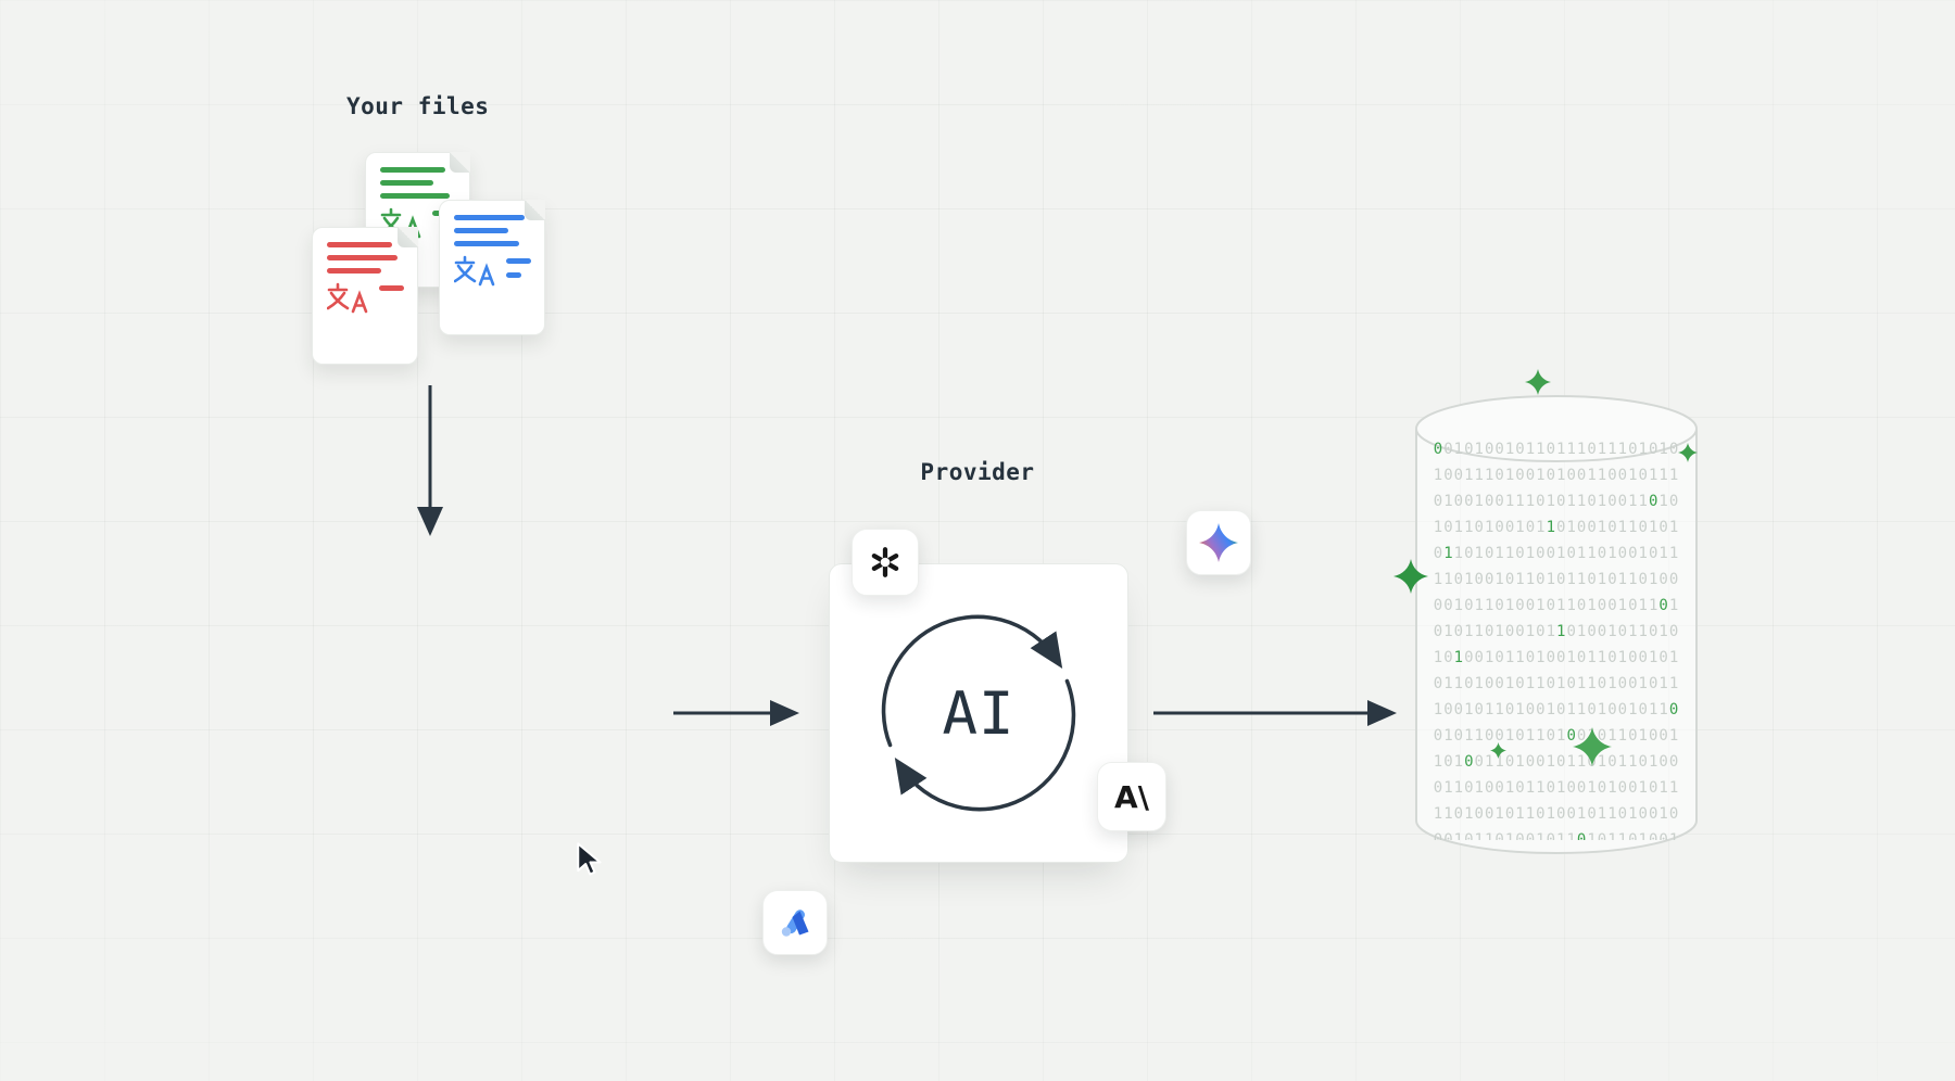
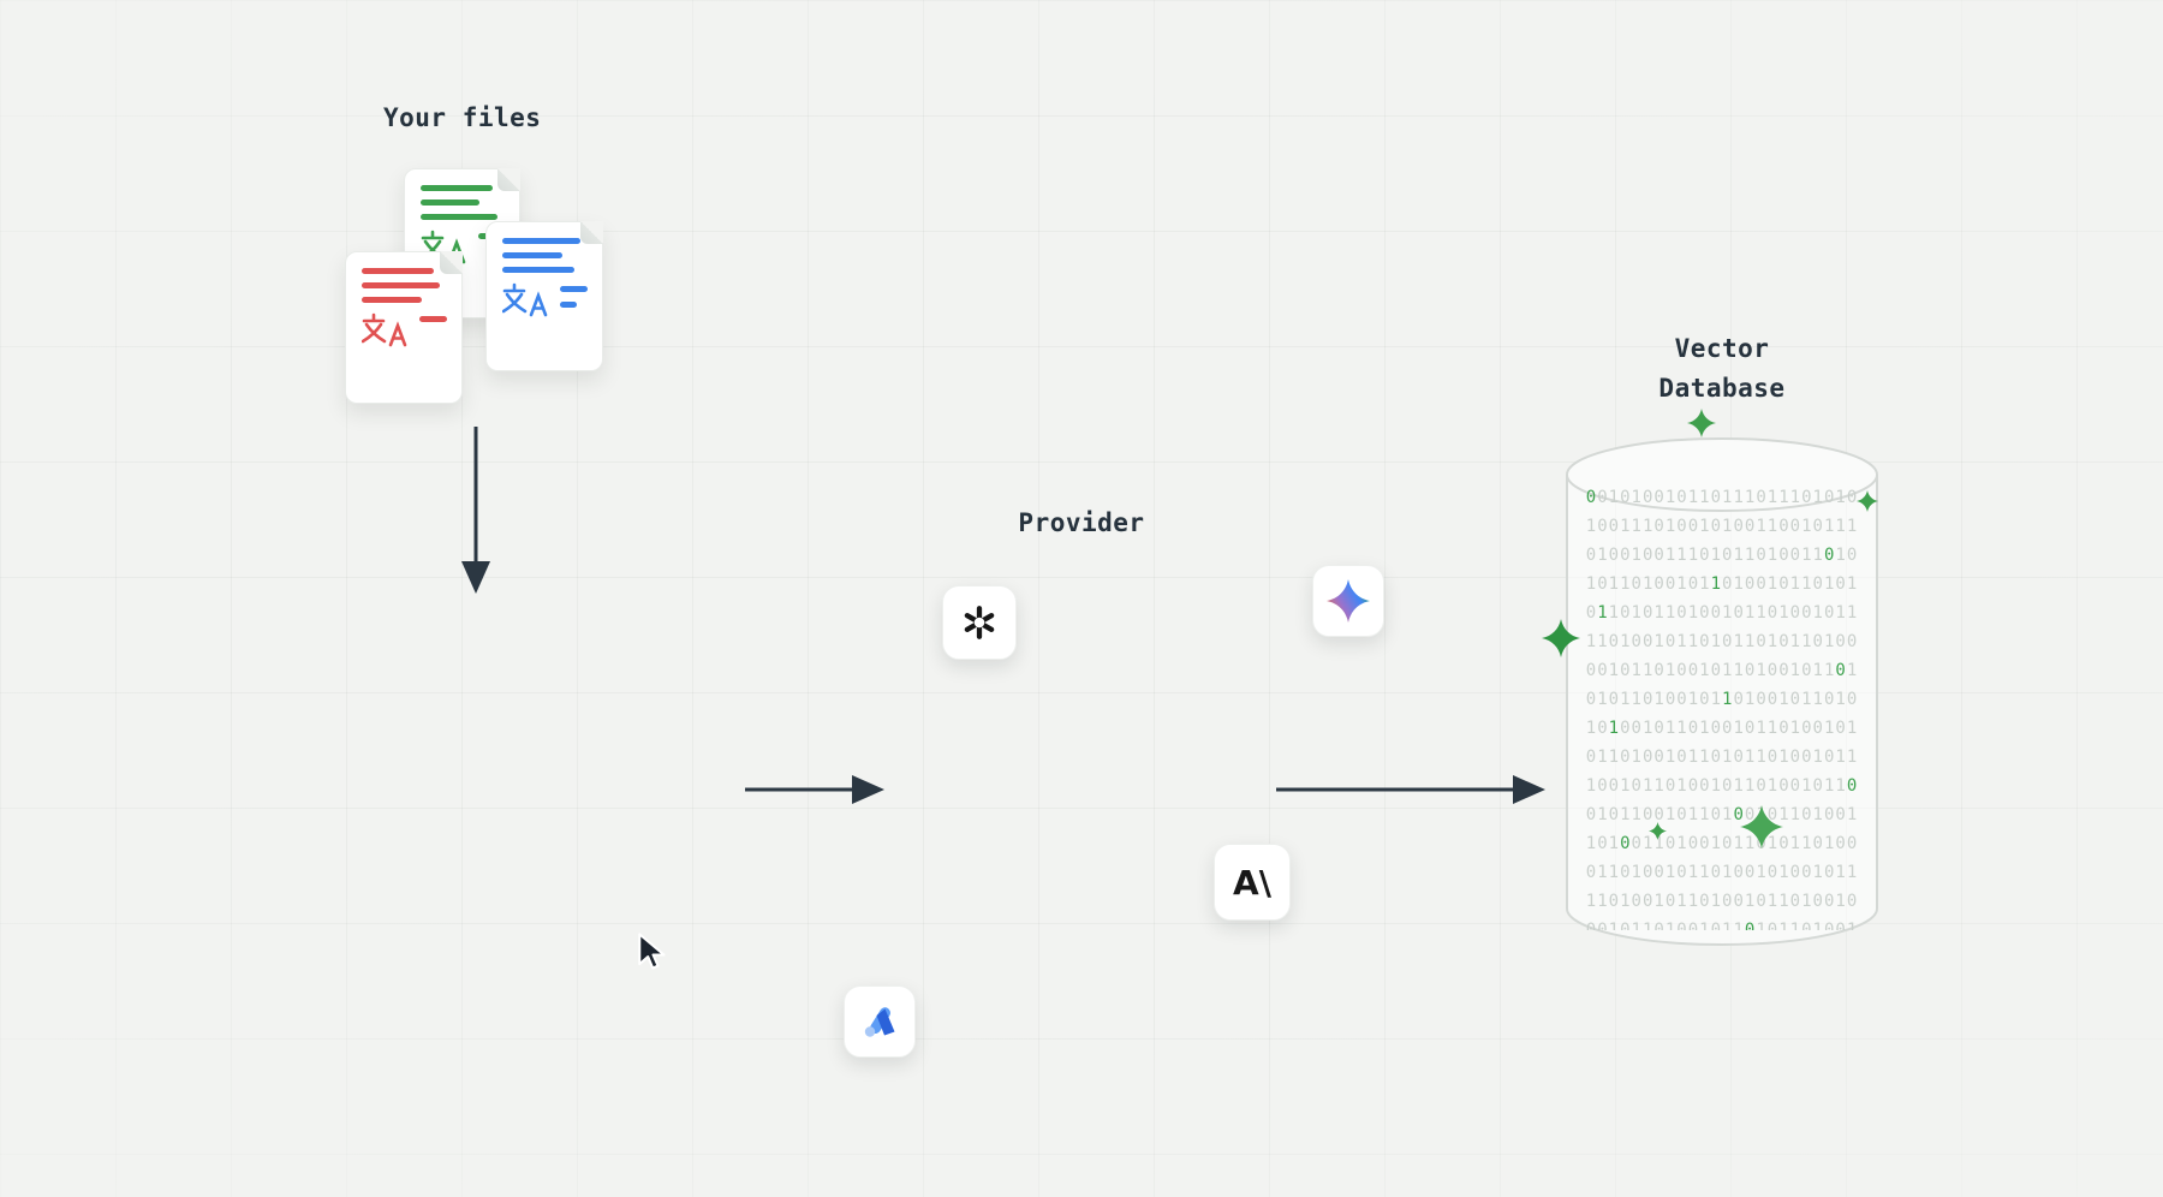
  Your files
  Provider
- AI
  A\
+ Vector
+ Database
  001010010110111011101010
  100111010010100110010111
  010010011101011010011010
  101101001011010010110101
  011010110100101101001011
  110100101101011010110100
  001011010010110100101101
  010110100101101001011010
  101001011010010110100101
  011010010110101101001011
  100101101001011010010110
  010110010110100 01101001
  101001101001011 10110100
  011010010110100101001011
  110100101101001011010010
